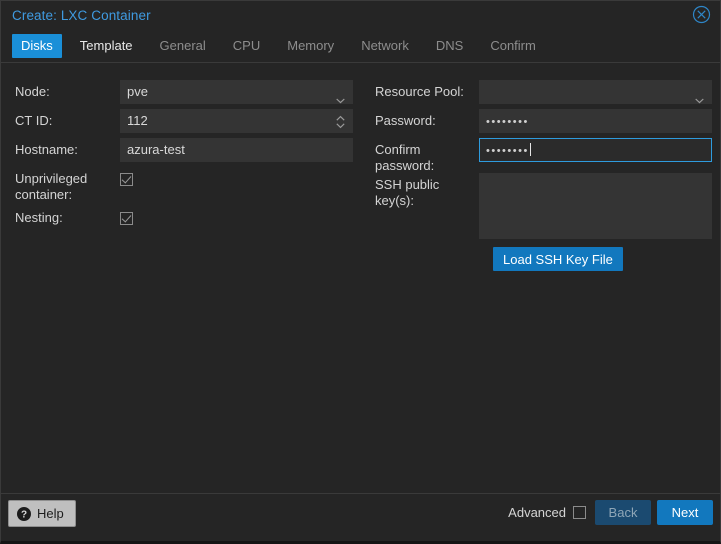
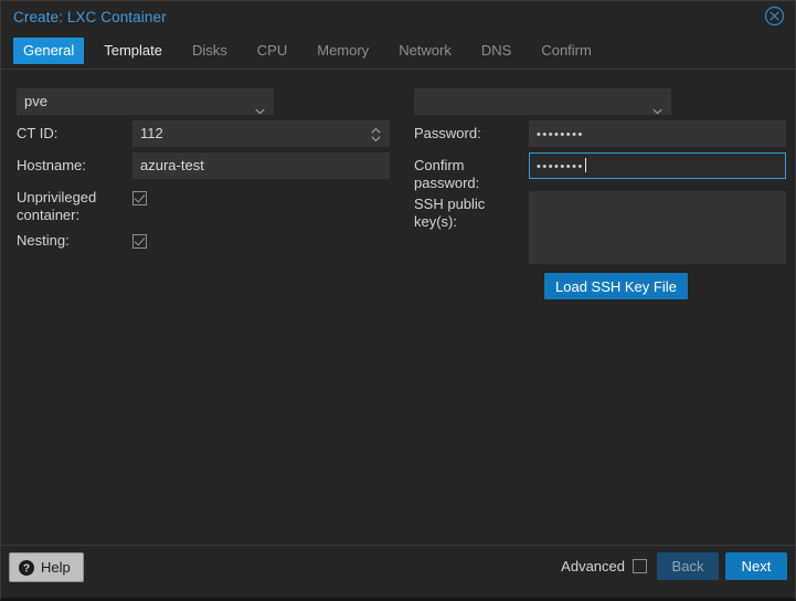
  Create: LXC Container
- Disks
+ General
  Template
- General
+ Disks
  CPU
  Memory
  Network
  DNS
  Confirm
- Node:
  pve
  CT ID:
  112
  Hostname:
  azura-test
  Unprivileged
  container:
  Nesting:
- Resource Pool:
  Password:
  ••••••••
  Confirm
  password:
  ••••••••
  SSH public
  key(s):
  Load SSH Key File
  ?
  Help
  Advanced
  Back
  Next
